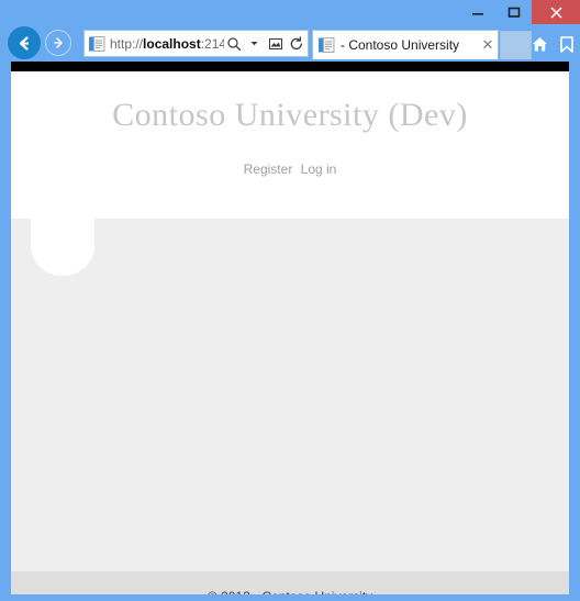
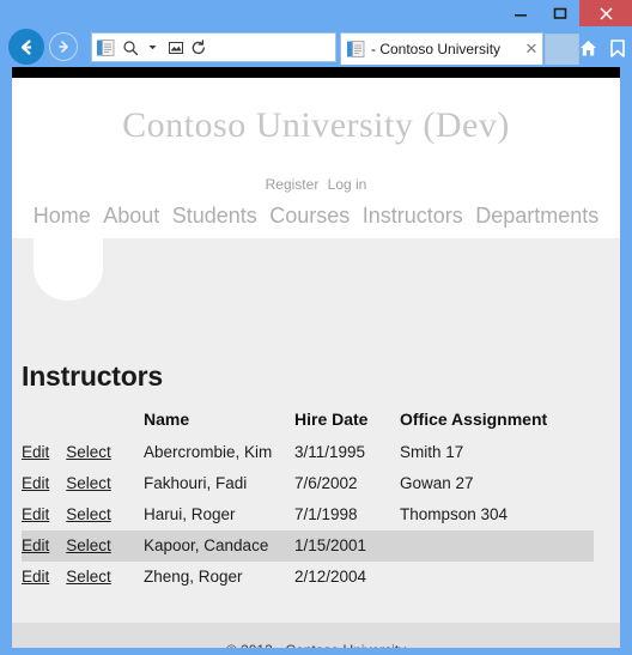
- http://localhost:214
  - Contoso University
  ✕
  Contoso University (Dev)
  Register Log in
+ Home About Students Courses Instructors Departments
+ Instructors
+ 	Name	Hire Date	Office Assignment
+ Edit Select	Abercrombie, Kim	3/11/1995	Smith 17
+ Edit Select	Fakhouri, Fadi	7/6/2002	Gowan 27
+ Edit Select	Harui, Roger	7/1/1998	Thompson 304
+ Edit Select	Kapoor, Candace	1/15/2001
+ Edit Select	Zheng, Roger	2/12/2004
